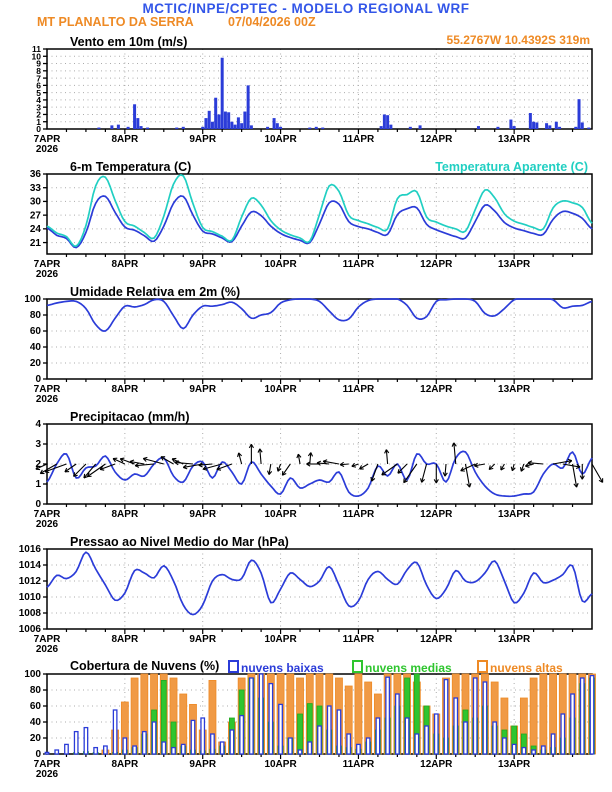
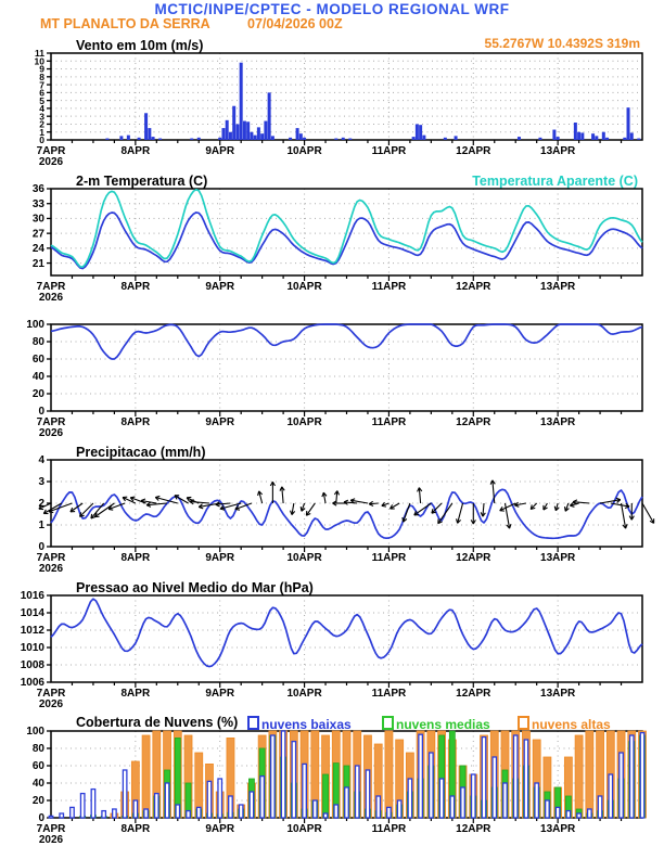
  MCTIC/INPE/CPTEC - MODELO REGIONAL WRF
  MT PLANALTO DA SERRA
  07/04/2026 00Z
  55.2767W 10.4392S 319m
  Vento em 10m (m/s)
- 6-m Temperatura (C)
+ 2-m Temperatura (C)
  Temperatura Aparente (C)
- Umidade Relativa em 2m (%)
  Precipitacao (mm/h)
  Pressao ao Nivel Medio do Mar (hPa)
  Cobertura de Nuvens (%)
  nuvens baixas
  nuvens medias
  nuvens altas
  0
  1
  2
  3
  4
  5
  6
  7
  8
  9
  10
  11
  7APR
  2026
  8APR
  9APR
  10APR
  11APR
  12APR
  13APR
  21
  24
  27
  30
  33
  36
  7APR
  2026
  8APR
  9APR
  10APR
  11APR
  12APR
  13APR
  0
  20
  40
  60
  80
  100
  7APR
  2026
  8APR
  9APR
  10APR
  11APR
  12APR
  13APR
  0
  1
  2
  3
  4
  7APR
  2026
  8APR
  9APR
  10APR
  11APR
  12APR
  13APR
  1006
  1008
  1010
  1012
  1014
  1016
  7APR
  2026
  8APR
  9APR
  10APR
  11APR
  12APR
  13APR
  0
  20
  40
  60
  80
  100
  7APR
  2026
  8APR
  9APR
  10APR
  11APR
  12APR
  13APR
